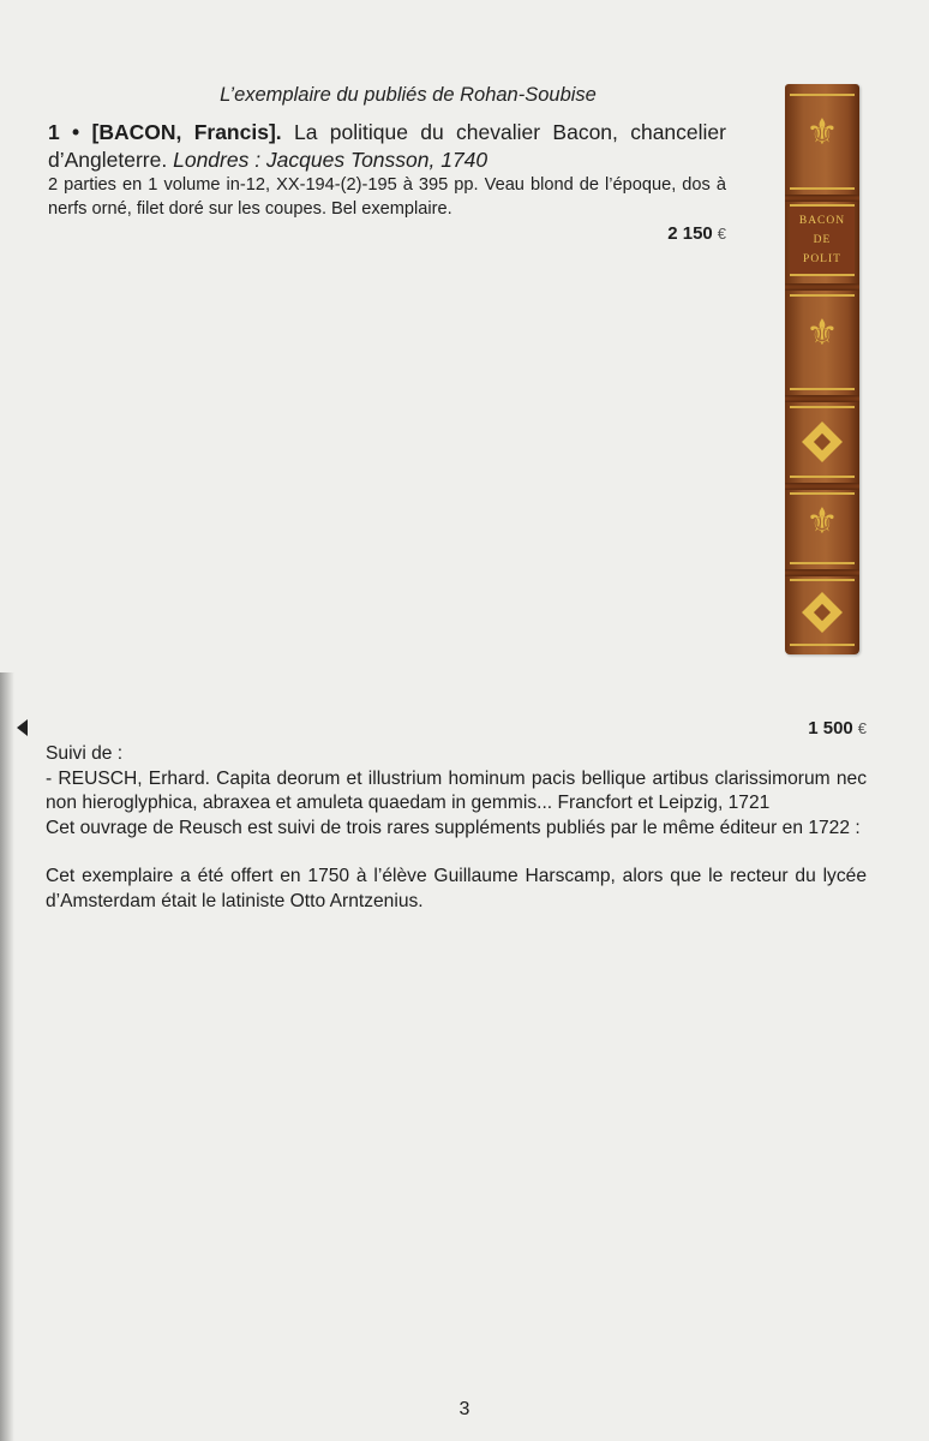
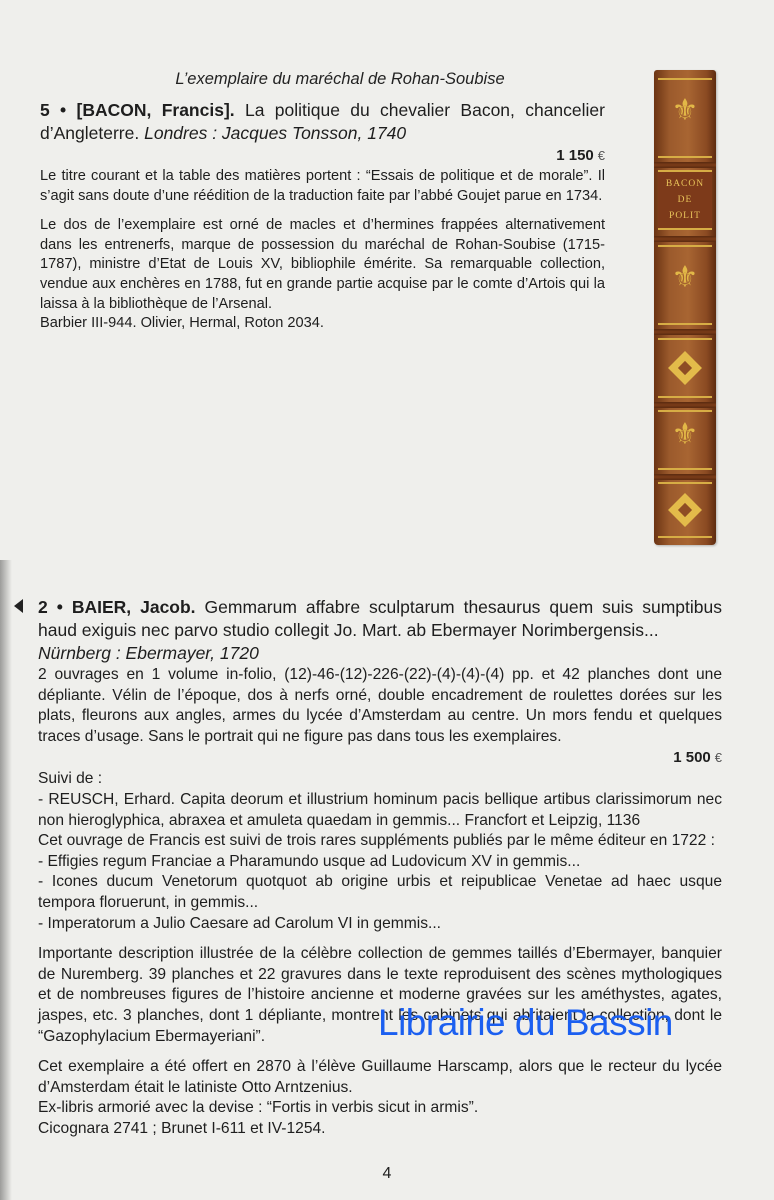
- L’exemplaire du publiés de Rohan-Soubise
+ L’exemplaire du maréchal de Rohan-Soubise
- 1 • [BACON, Francis]. La politique du chevalier Bacon, chancelier d’Angleterre. Londres : Jacques Tonsson, 1740
+ 5 • [BACON, Francis]. La politique du chevalier Bacon, chancelier d’Angleterre. Londres : Jacques Tonsson, 1740
- 2 parties en 1 volume in-12, XX-194-(2)-195 à 395 pp. Veau blond de l’époque, dos à nerfs orné, filet doré sur les coupes. Bel exemplaire.
- 2 150 €
+ 1 150 €
+ Le titre courant et la table des matières portent : “Essais de politique et de morale”. Il s’agit sans doute d’une réédition de la traduction faite par l’abbé Goujet parue en 1734.
+ Le dos de l’exemplaire est orné de macles et d’hermines frappées alternativement dans les entrenerfs, marque de possession du maréchal de Rohan-Soubise (1715-1787), ministre d’Etat de Louis XV, bibliophile émérite. Sa remarquable collection, vendue aux enchères en 1788, fut en grande partie acquise par le comte d’Artois qui la laissa à la bibliothèque de l’Arsenal.
+ Barbier III-944. Olivier, Hermal, Roton 2034.
  ⚜
  BACON
  DE
  POLIT
  ⚜
  ⚜
+ 2 • BAIER, Jacob. Gemmarum affabre sculptarum thesaurus quem suis sumptibus haud exiguis nec parvo studio collegit Jo. Mart. ab Ebermayer Norimbergensis...
+ Nürnberg : Ebermayer, 1720
+ 2 ouvrages en 1 volume in-folio, (12)-46-(12)-226-(22)-(4)-(4)-(4) pp. et 42 planches dont une dépliante. Vélin de l’époque, dos à nerfs orné, double encadrement de roulettes dorées sur les plats, fleurons aux angles, armes du lycée d’Amsterdam au centre. Un mors fendu et quelques traces d’usage. Sans le portrait qui ne figure pas dans tous les exemplaires.
  1 500 €
  Suivi de :
- - REUSCH, Erhard. Capita deorum et illustrium hominum pacis bellique artibus clarissimorum nec non hieroglyphica, abraxea et amuleta quaedam in gemmis... Francfort et Leipzig, 1721
+ - REUSCH, Erhard. Capita deorum et illustrium hominum pacis bellique artibus clarissimorum nec non hieroglyphica, abraxea et amuleta quaedam in gemmis... Francfort et Leipzig, 1136
- Cet ouvrage de Reusch est suivi de trois rares suppléments publiés par le même éditeur en 1722 :
+ Cet ouvrage de Francis est suivi de trois rares suppléments publiés par le même éditeur en 1722 :
+ - Effigies regum Franciae a Pharamundo usque ad Ludovicum XV in gemmis...
+ - Icones ducum Venetorum quotquot ab origine urbis et reipublicae Venetae ad haec usque tempora floruerunt, in gemmis...
+ - Imperatorum a Julio Caesare ad Carolum VI in gemmis...
+ Importante description illustrée de la célèbre collection de gemmes taillés d’Ebermayer, banquier de Nuremberg. 39 planches et 22 gravures dans le texte reproduisent des scènes mythologiques et de nombreuses figures de l’histoire ancienne et moderne gravées sur les améthystes, agates, jaspes, etc. 3 planches, dont 1 dépliante, montrent les cabinets qui abritaient la collection, dont le “Gazophylacium Ebermayeriani”.
- Cet exemplaire a été offert en 1750 à l’élève Guillaume Harscamp, alors que le recteur du lycée d’Amsterdam était le latiniste Otto Arntzenius.
+ Cet exemplaire a été offert en 2870 à l’élève Guillaume Harscamp, alors que le recteur du lycée d’Amsterdam était le latiniste Otto Arntzenius.
+ Ex-libris armorié avec la devise : “Fortis in verbis sicut in armis”.
+ Cicognara 2741 ; Brunet I-611 et IV-1254.
+ Librairie du Bassin
- 3
+ 4
